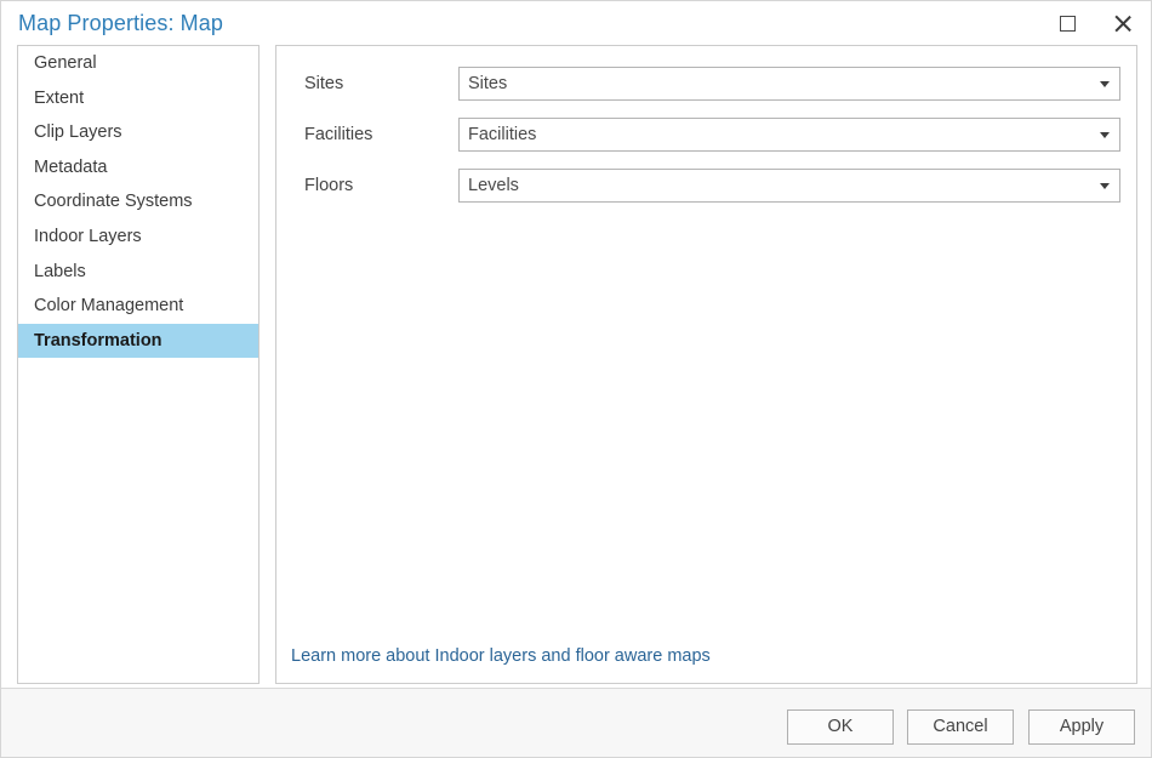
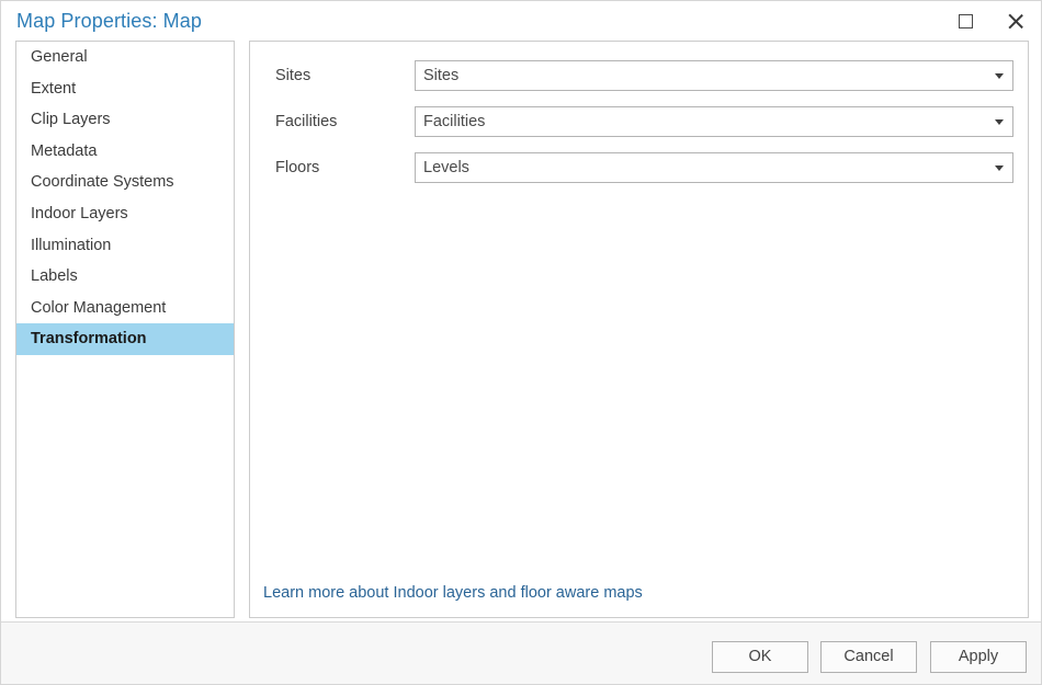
  Map Properties: Map
  General
  Extent
  Clip Layers
  Metadata
  Coordinate Systems
  Indoor Layers
+ Illumination
  Labels
  Color Management
  Transformation
  Sites
  Sites
  Facilities
  Facilities
  Floors
  Levels
  Learn more about Indoor layers and floor aware maps
  OK
  Cancel
  Apply
